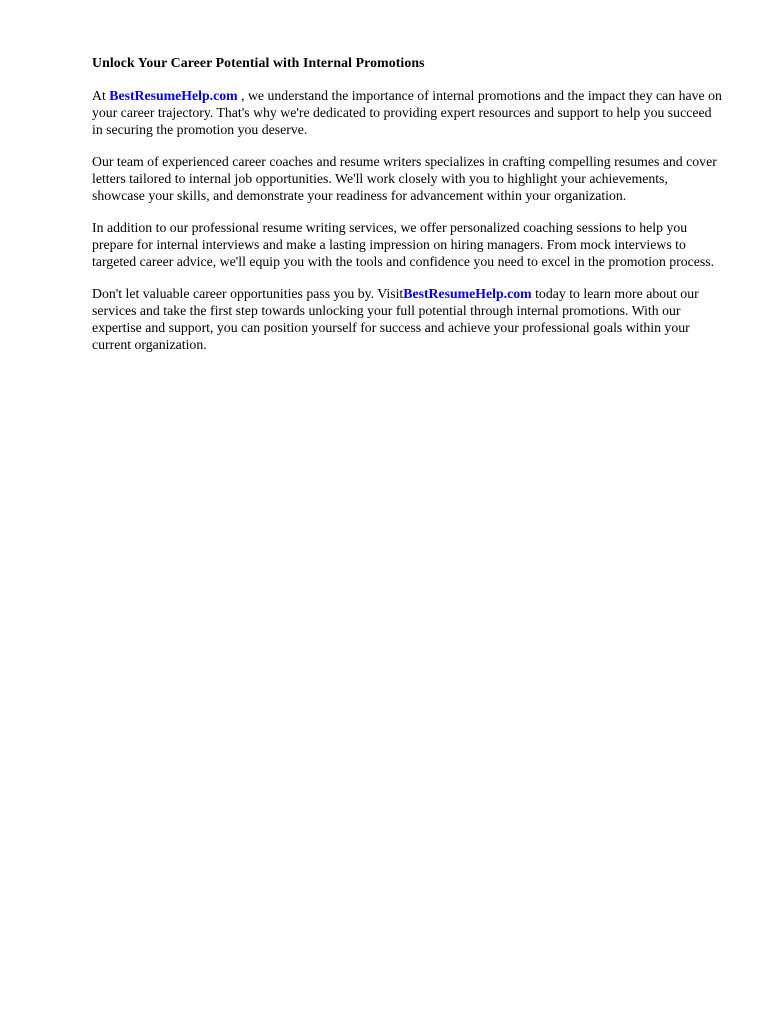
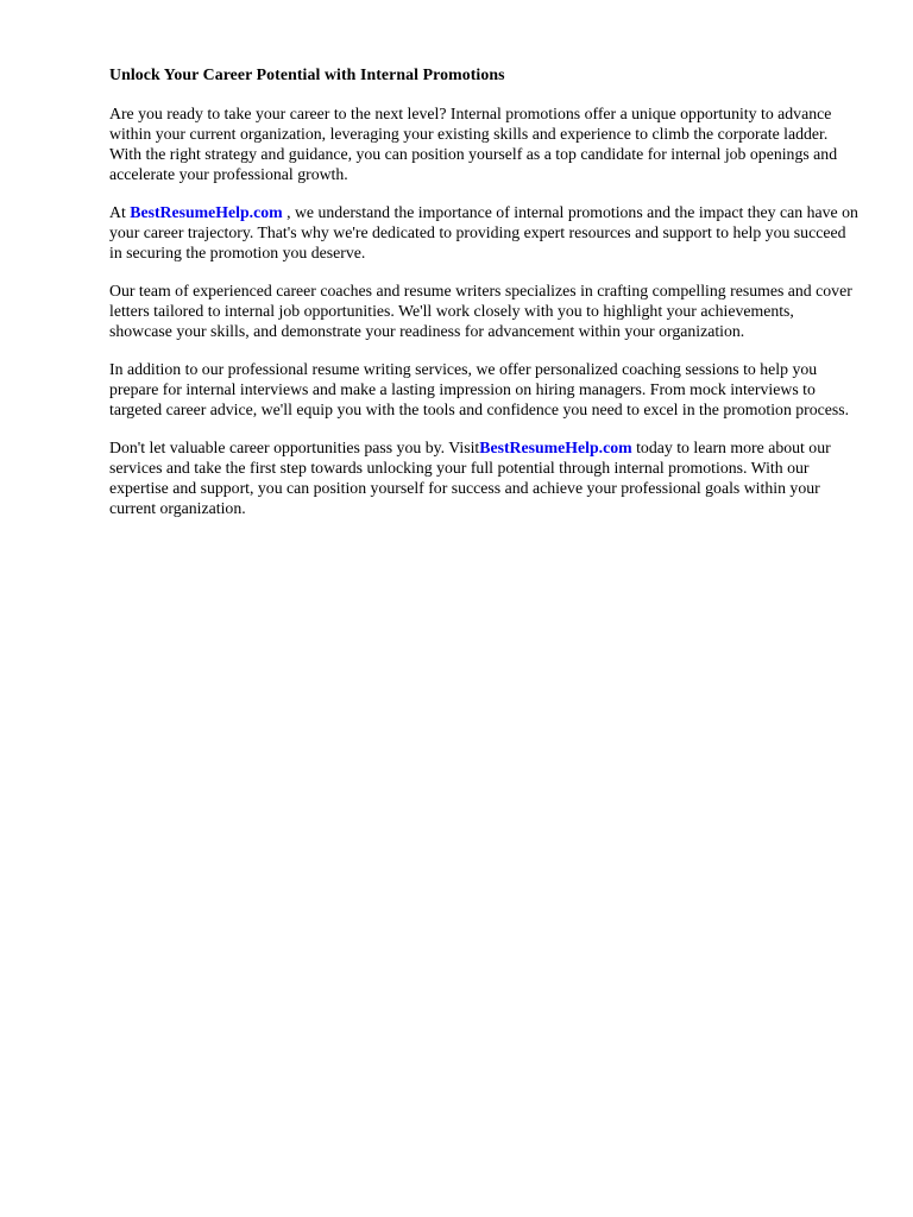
  Unlock Your Career Potential with Internal Promotions
+ Are you ready to take your career to the next level? Internal promotions offer a unique opportunity to advance within your current organization, leveraging your existing skills and experience to climb the corporate ladder. With the right strategy and guidance, you can position yourself as a top candidate for internal job openings and accelerate your professional growth.
  At BestResumeHelp.com , we understand the importance of internal promotions and the impact they can have on your career trajectory. That's why we're dedicated to providing expert resources and support to help you succeed in securing the promotion you deserve.
  Our team of experienced career coaches and resume writers specializes in crafting compelling resumes and cover letters tailored to internal job opportunities. We'll work closely with you to highlight your achievements, showcase your skills, and demonstrate your readiness for advancement within your organization.
  In addition to our professional resume writing services, we offer personalized coaching sessions to help you prepare for internal interviews and make a lasting impression on hiring managers. From mock interviews to targeted career advice, we'll equip you with the tools and confidence you need to excel in the promotion process.
  Don't let valuable career opportunities pass you by. VisitBestResumeHelp.com today to learn more about our services and take the first step towards unlocking your full potential through internal promotions. With our expertise and support, you can position yourself for success and achieve your professional goals within your current organization.
